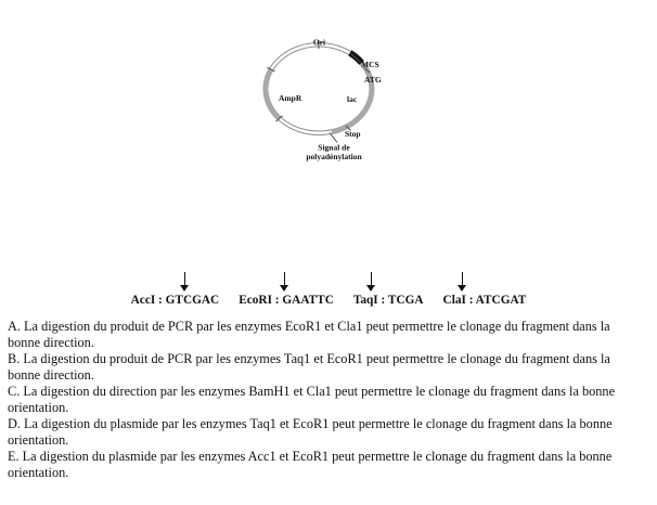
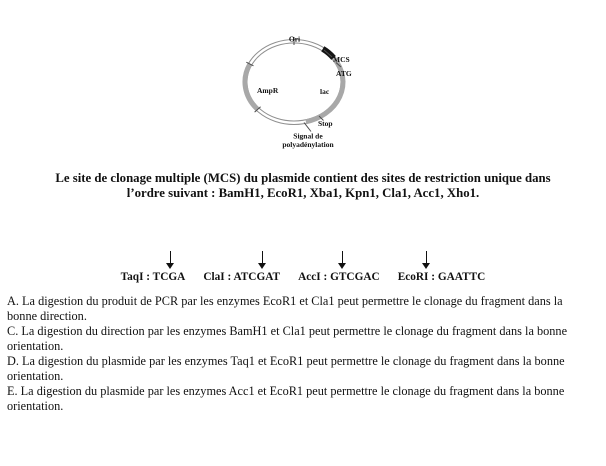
  Ori
  MCS
  ATG
  lac
  AmpR
  Stop
  Signal de
  polyadénylation
+ Le site de clonage multiple (MCS) du plasmide contient des sites de restriction unique dans
+ l’ordre suivant : BamH1, EcoR1, Xba1, Kpn1, Cla1, Acc1, Xho1.
- AccI : GTCGAC
+ TaqI : TCGA
- EcoRI : GAATTC
+ ClaI : ATCGAT
- TaqI : TCGA
+ AccI : GTCGAC
- ClaI : ATCGAT
+ EcoRI : GAATTC
  A. La digestion du produit de PCR par les enzymes EcoR1 et Cla1 peut permettre le clonage du fragment dans la bonne direction.
- B. La digestion du produit de PCR par les enzymes Taq1 et EcoR1 peut permettre le clonage du fragment dans la bonne direction.
  C. La digestion du direction par les enzymes BamH1 et Cla1 peut permettre le clonage du fragment dans la bonne orientation.
  D. La digestion du plasmide par les enzymes Taq1 et EcoR1 peut permettre le clonage du fragment dans la bonne orientation.
  E. La digestion du plasmide par les enzymes Acc1 et EcoR1 peut permettre le clonage du fragment dans la bonne orientation.
